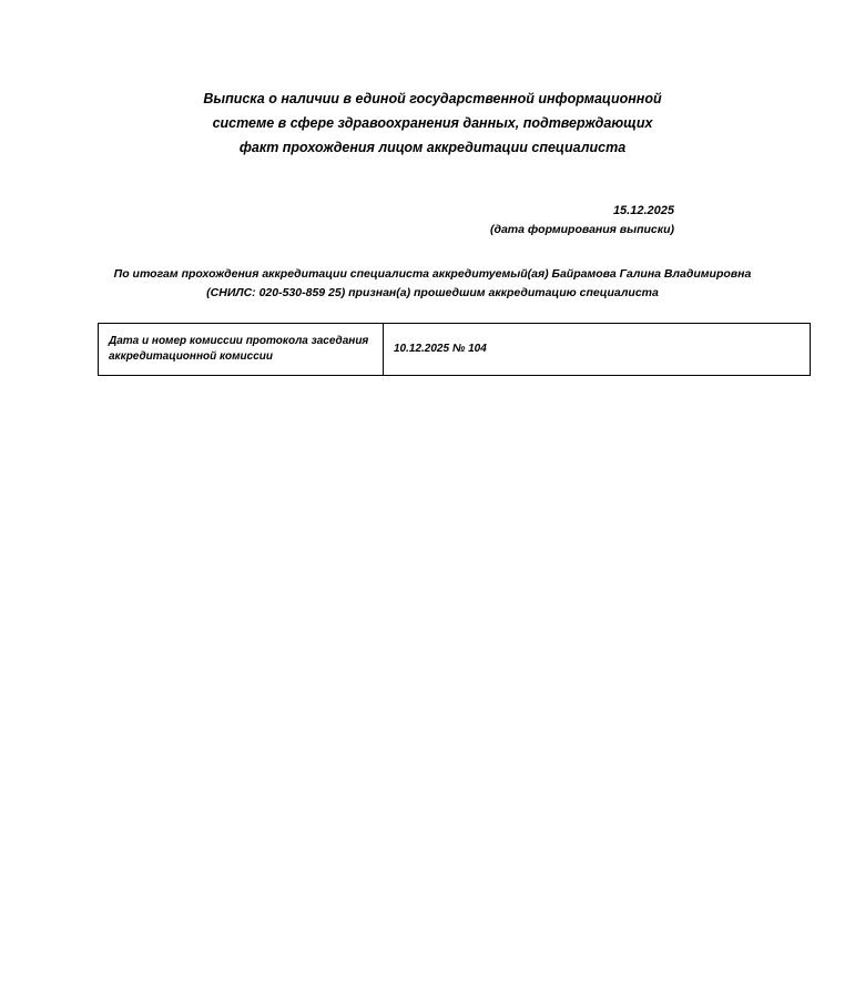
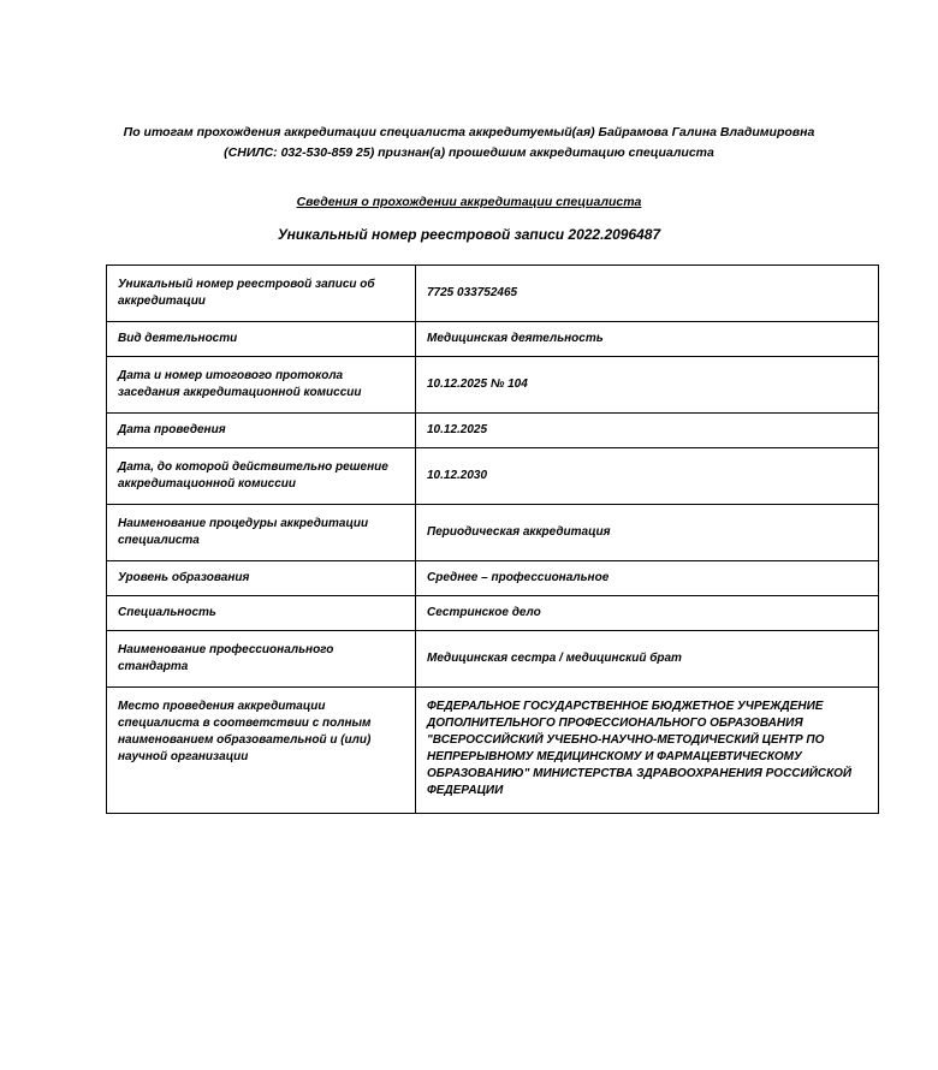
- Выписка о наличии в единой государственной информационной системе в сфере здравоохранения данных, подтверждающих факт прохождения лицом аккредитации специалиста
- 15.12.2025
- (дата формирования выписки)
- По итогам прохождения аккредитации специалиста аккредитуемый(ая) Байрамова Галина Владимировна (СНИЛС: 020-530-859 25) признан(а) прошедшим аккредитацию специалиста
+ По итогам прохождения аккредитации специалиста аккредитуемый(ая) Байрамова Галина Владимировна (СНИЛС: 032-530-859 25) признан(а) прошедшим аккредитацию специалиста
+ Сведения о прохождении аккредитации специалиста
+ Уникальный номер реестровой записи 2022.2096487
+ Уникальный номер реестровой записи об аккредитации	7725 033752465
+ Вид деятельности	Медицинская деятельность
- Дата и номер комиссии протокола заседания аккредитационной комиссии	10.12.2025 № 104
+ Дата и номер итогового протокола заседания аккредитационной комиссии	10.12.2025 № 104
+ Дата проведения	10.12.2025
+ Дата, до которой действительно решение аккредитационной комиссии	10.12.2030
+ Наименование процедуры аккредитации специалиста	Периодическая аккредитация
+ Уровень образования	Среднее – профессиональное
+ Специальность	Сестринское дело
+ Наименование профессионального стандарта	Медицинская сестра / медицинский брат
+ Место проведения аккредитации специалиста в соответствии с полным наименованием образовательной и (или) научной организации	ФЕДЕРАЛЬНОЕ ГОСУДАРСТВЕННОЕ БЮДЖЕТНОЕ УЧРЕЖДЕНИЕ ДОПОЛНИТЕЛЬНОГО ПРОФЕССИОНАЛЬНОГО ОБРАЗОВАНИЯ "ВСЕРОССИЙСКИЙ УЧЕБНО-НАУЧНО-МЕТОДИЧЕСКИЙ ЦЕНТР ПО НЕПРЕРЫВНОМУ МЕДИЦИНСКОМУ И ФАРМАЦЕВТИЧЕСКОМУ ОБРАЗОВАНИЮ" МИНИСТЕРСТВА ЗДРАВООХРАНЕНИЯ РОССИЙСКОЙ ФЕДЕРАЦИИ
